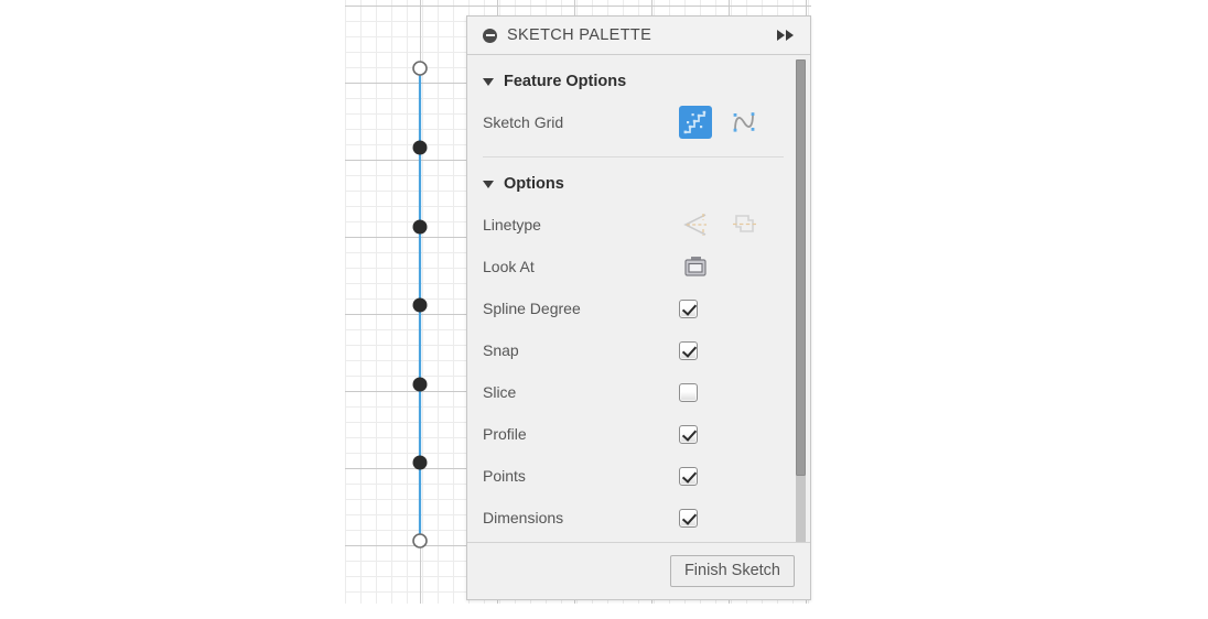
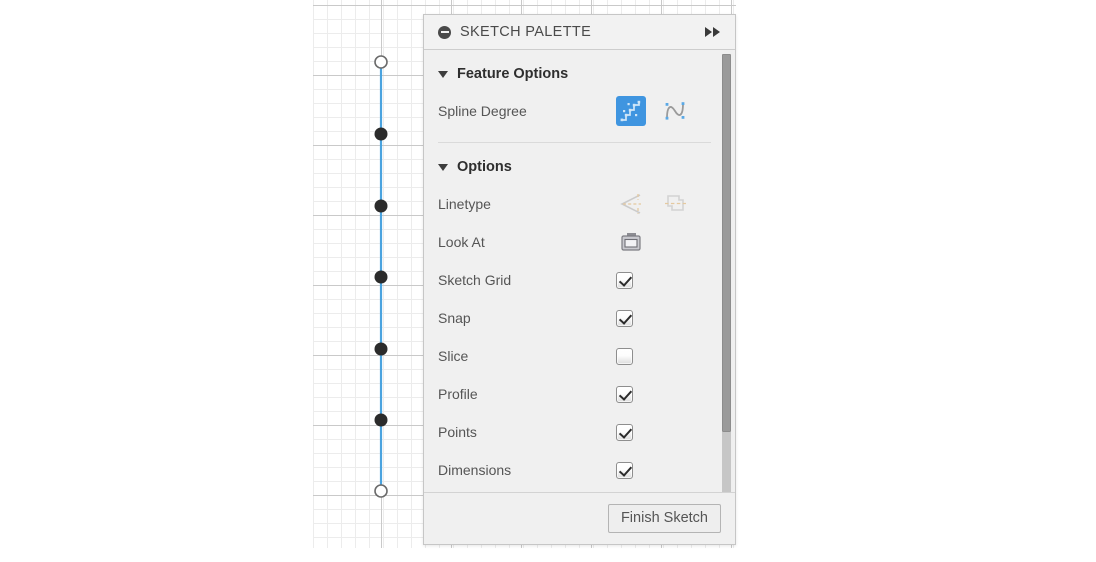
  SKETCH PALETTE
  Feature Options
- Sketch Grid
+ Spline Degree
  Options
  Linetype
  Look At
- Spline Degree
+ Sketch Grid
  Snap
  Slice
  Profile
  Points
  Dimensions
  Finish Sketch
